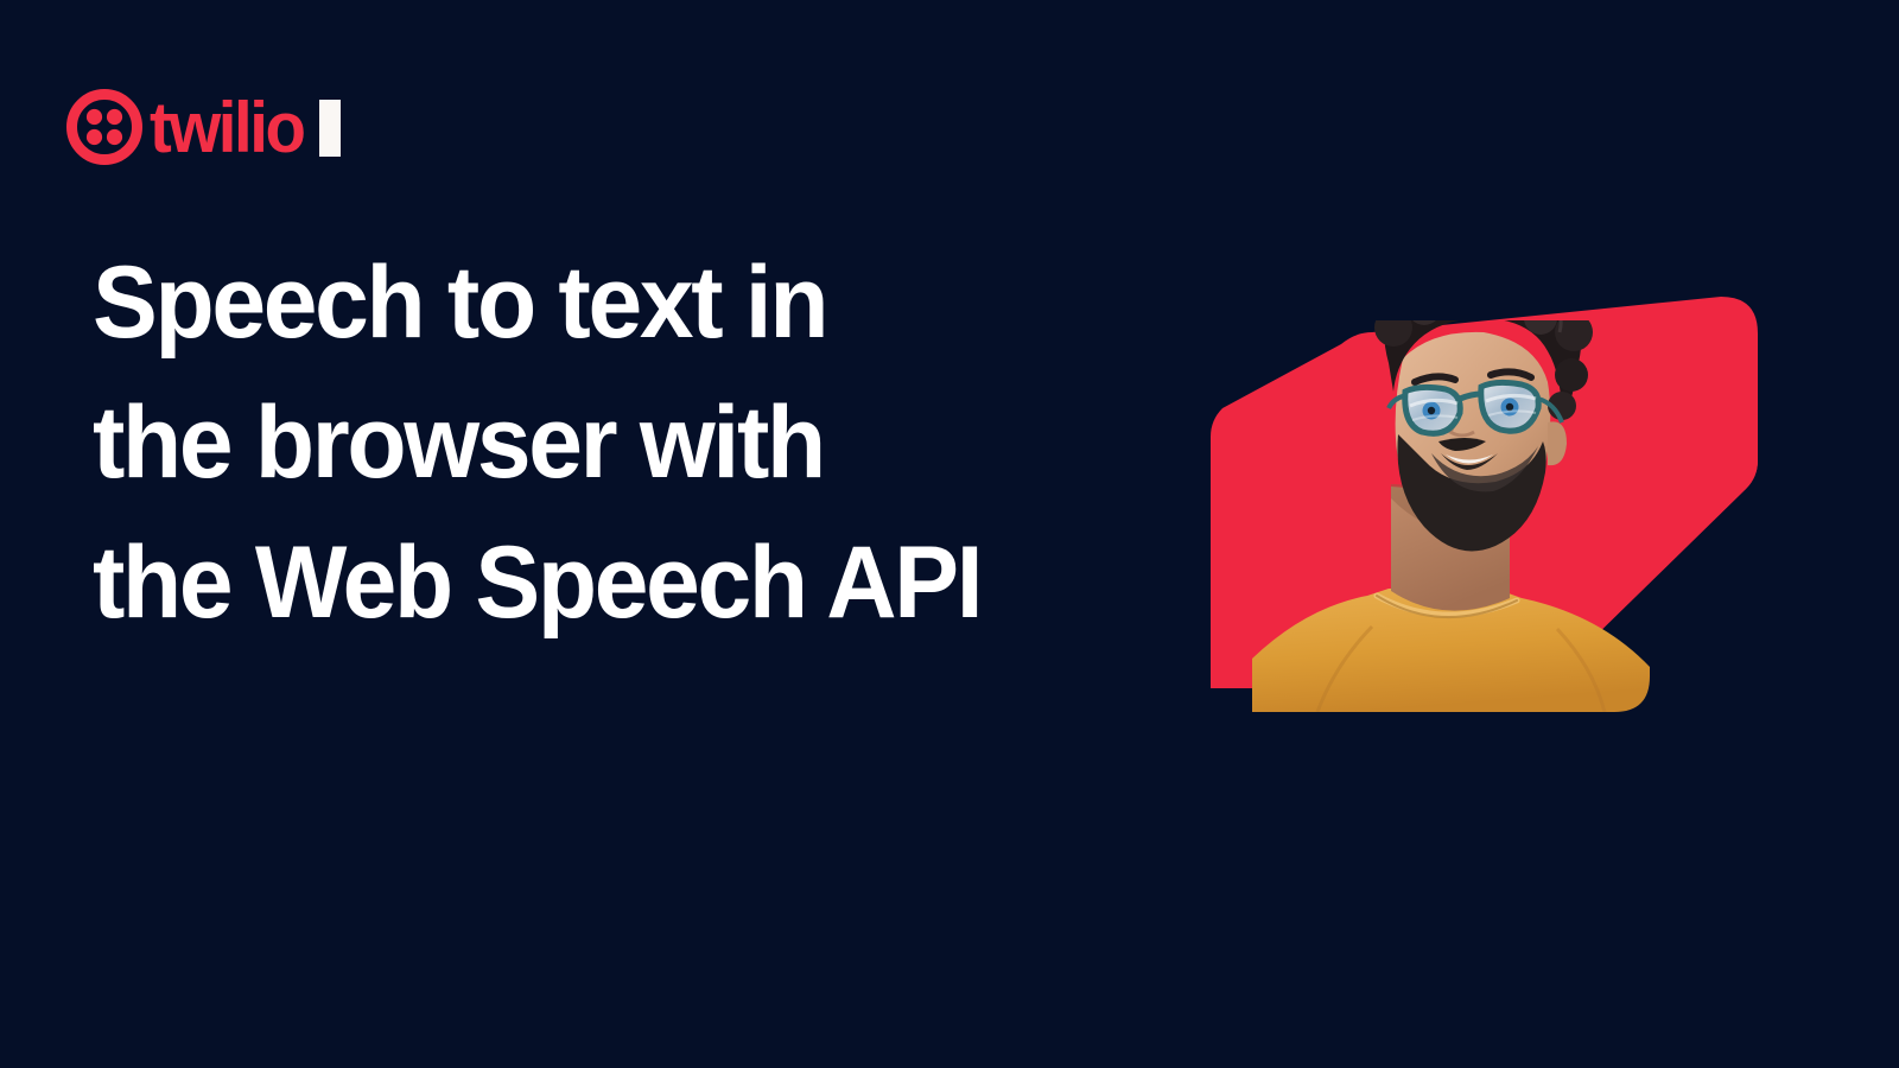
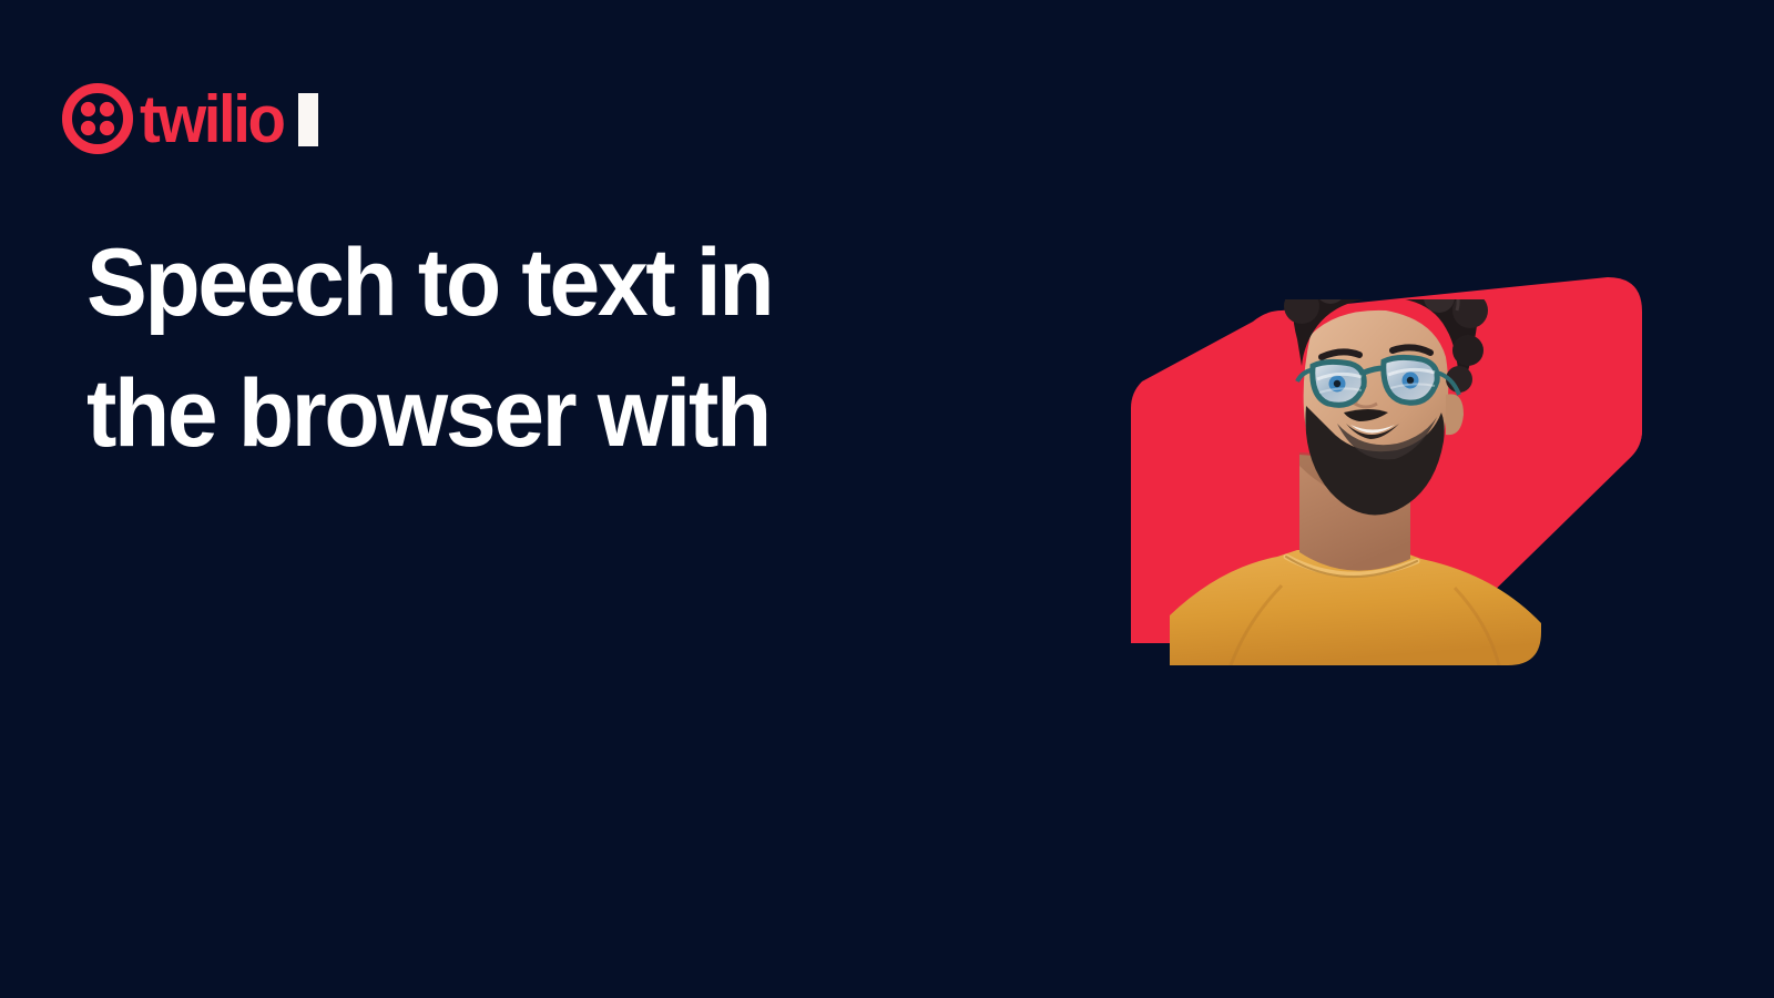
  twilio
  Speech to text in
  the browser with
- the Web Speech API
